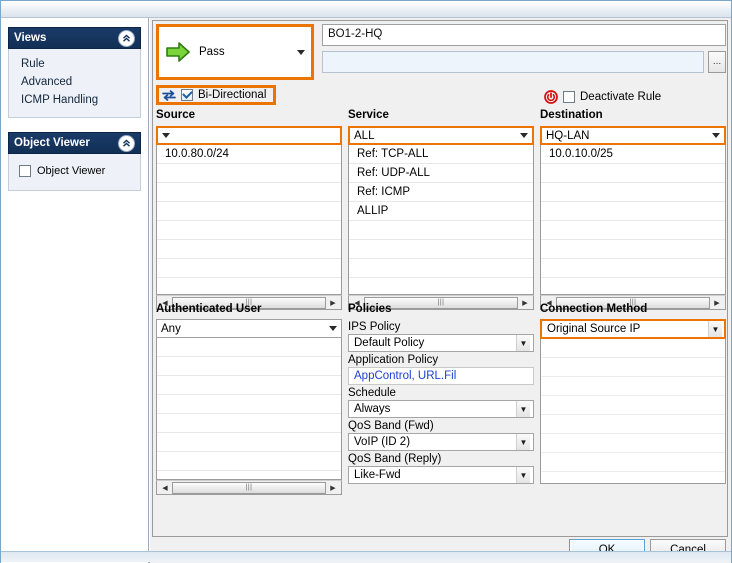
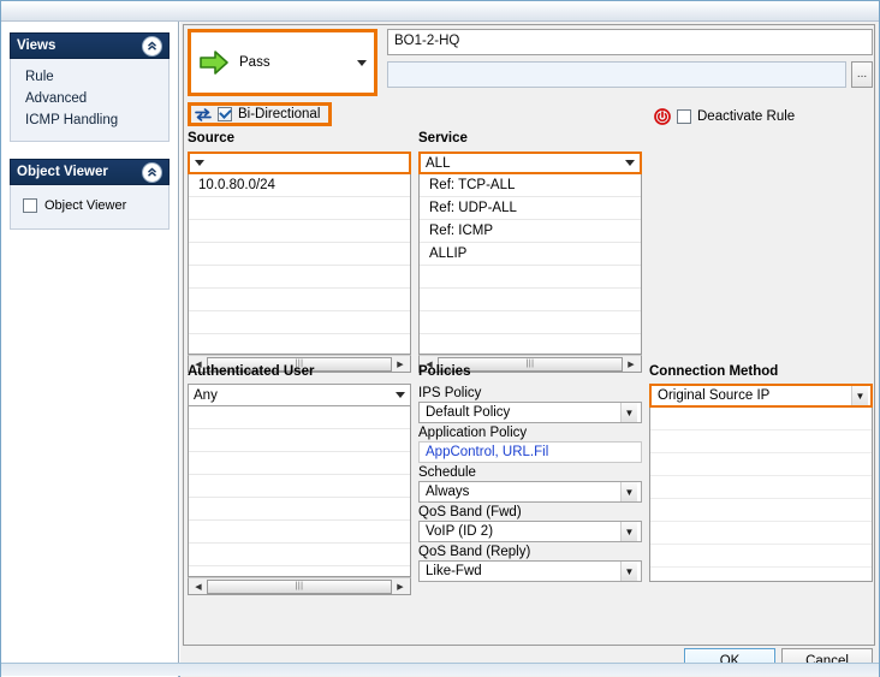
  Views
  Rule
  Advanced
  ICMP Handling
  Object Viewer
  Object Viewer
  Pass
  BO1-2-HQ
  ...
  Bi-Directional
  Deactivate Rule
  Source
  10.0.80.0/24
  Service
  ALL
  Ref: TCP-ALL
  Ref: UDP-ALL
  Ref: ICMP
  ALLIP
- Destination
- HQ-LAN
- 10.0.10.0/25
  Authenticated User
  Any
  Policies
  IPS Policy
  Default Policy
  ▼
  Application Policy
  AppControl, URL.Fil
  Schedule
  Always
  ▼
  QoS Band (Fwd)
  VoIP (ID 2)
  ▼
  QoS Band (Reply)
  Like-Fwd
  ▼
  Connection Method
  Original Source IP
  ▼
  OK
  Cancel
